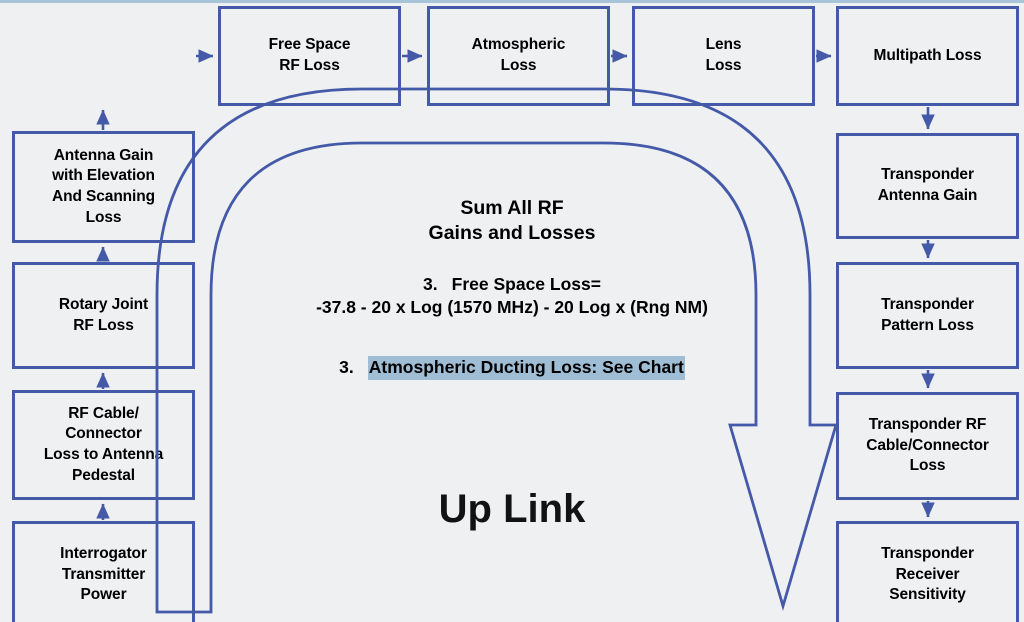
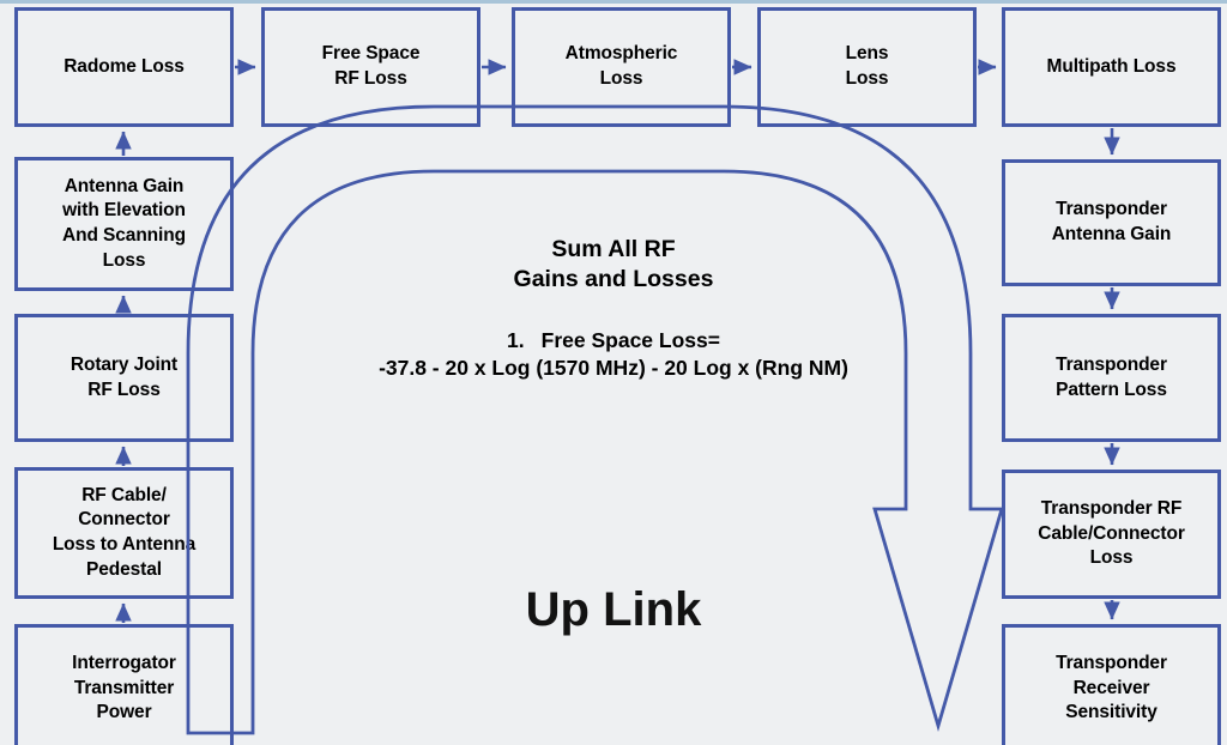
+ Radome Loss
  Free Space
  RF Loss
  Atmospheric
  Loss
  Lens
  Loss
  Multipath Loss
  Antenna Gain
  with Elevation
  And Scanning
  Loss
  Rotary Joint
  RF Loss
  RF Cable/
  Connector
  Loss to Antenna
  Pedestal
  Interrogator
  Transmitter
  Power
  Transponder
  Antenna Gain
  Transponder
  Pattern Loss
  Transponder RF
  Cable/Connector
  Loss
  Transponder
  Receiver
  Sensitivity
  Sum All RF
  Gains and Losses
- 3. Free Space Loss=
+ 1. Free Space Loss=
  -37.8 - 20 x Log (1570 MHz) - 20 Log x (Rng NM)
- 3. Atmospheric Ducting Loss: See Chart
  Up Link
